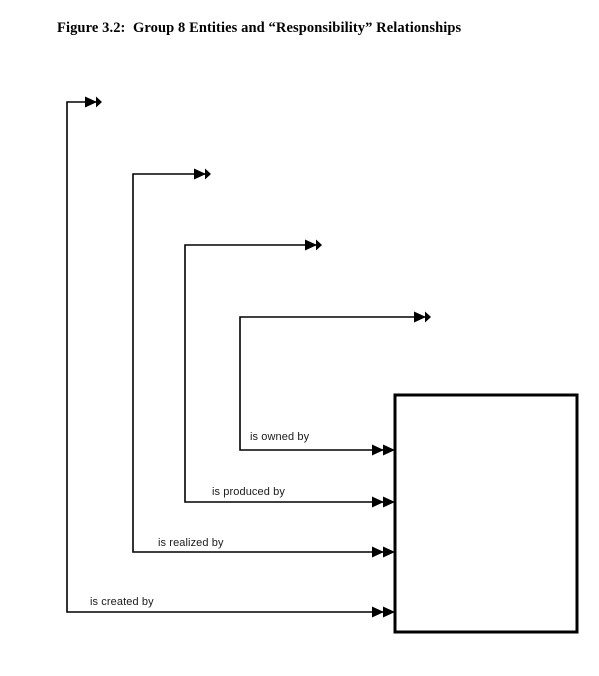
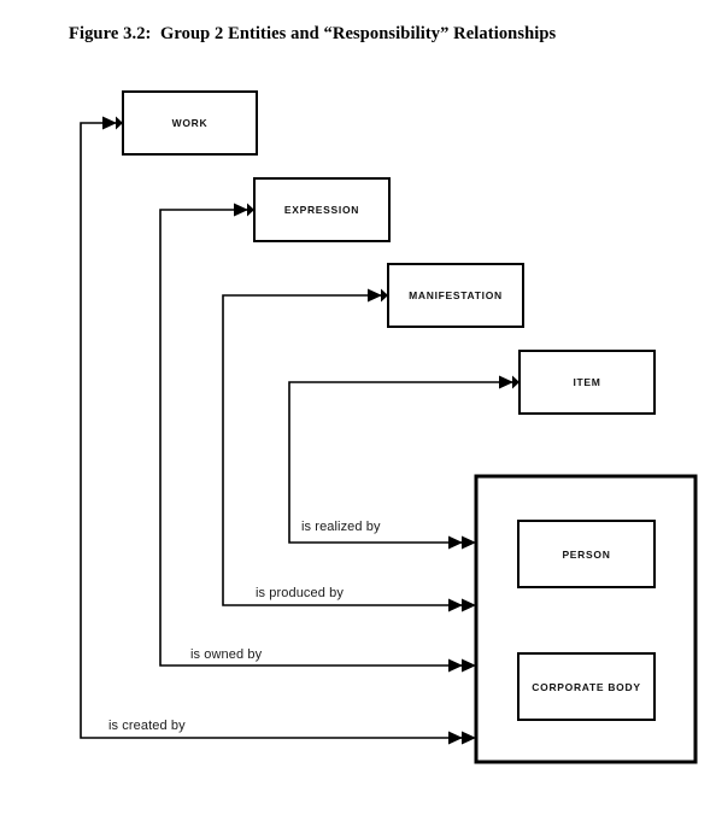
- Figure 3.2: Group 8 Entities and “Responsibility” Relationships
+ Figure 3.2: Group 2 Entities and “Responsibility” Relationships
  is created by
- is realized by
+ is owned by
  is produced by
- is owned by
+ is realized by
+ WORK
+ EXPRESSION
+ MANIFESTATION
+ ITEM
+ PERSON
+ CORPORATE BODY
